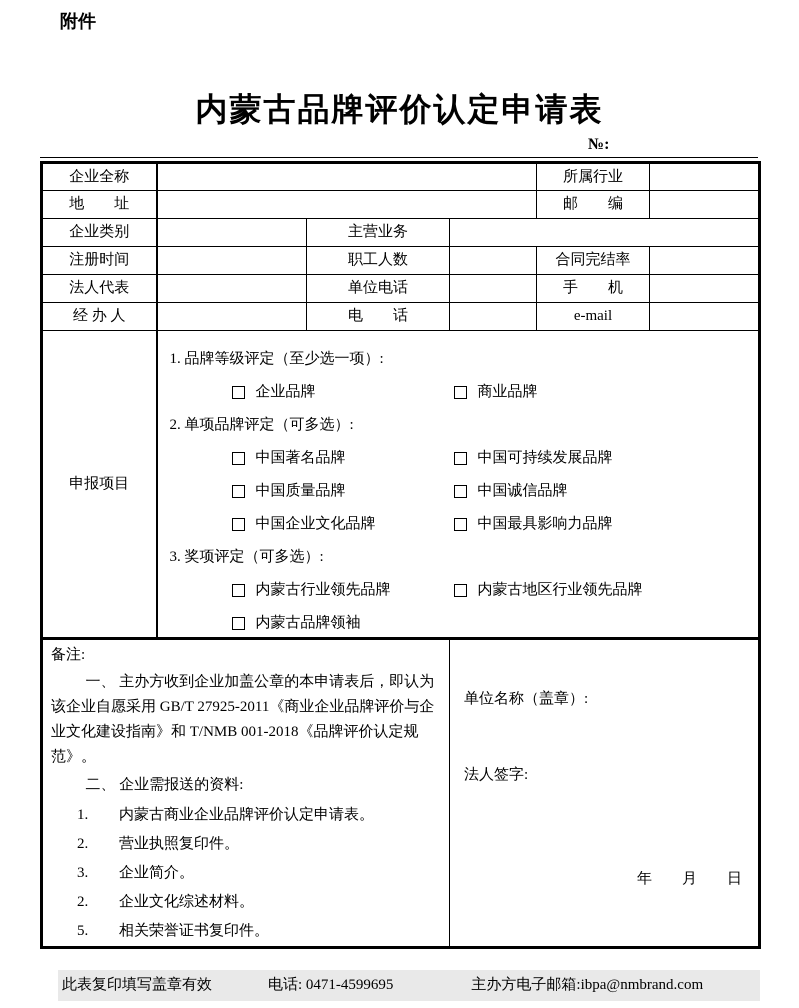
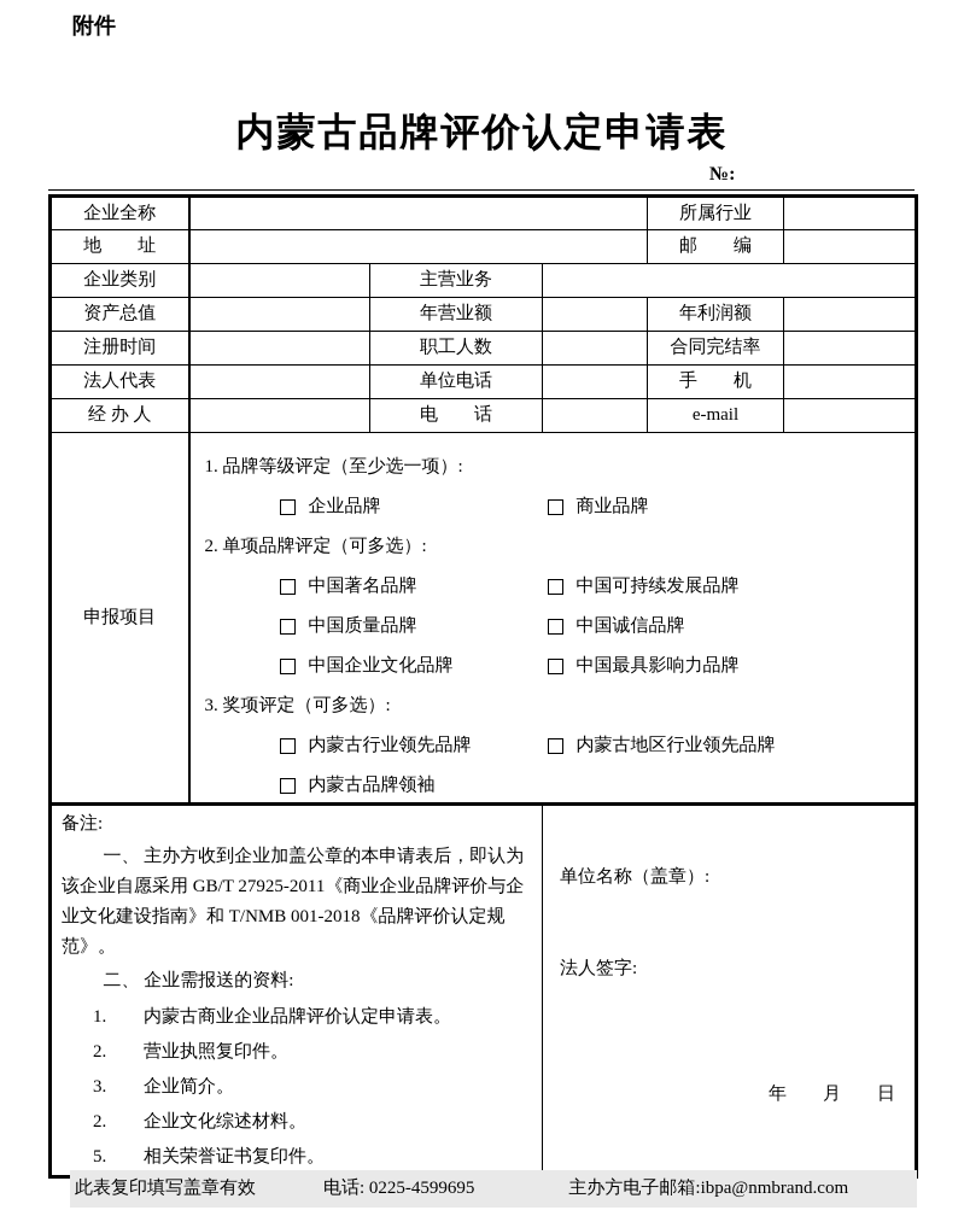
  附件
  内蒙古品牌评价认定申请表
  №:
  企业全称		所属行业
  地 址		邮 编
  企业类别		主营业务
+ 资产总值		年营业额		年利润额
  注册时间		职工人数		合同完结率
  法人代表		单位电话		手 机
  经 办 人		电 话		e-mail
  申报项目	1. 品牌等级评定（至少选一项）: 企业品牌 商业品牌 2. 单项品牌评定（可多选）: 中国著名品牌 中国可持续发展品牌 中国质量品牌 中国诚信品牌 中国企业文化品牌 中国最具影响力品牌 3. 奖项评定（可多选）: 内蒙古行业领先品牌 内蒙古地区行业领先品牌 内蒙古品牌领袖
  备注: 一、 主办方收到企业加盖公章的本申请表后，即认为该企业自愿采用 GB/T 27925-2011《商业企业品牌评价与企业文化建设指南》和 T/NMB 001-2018《品牌评价认定规范》。 二、 企业需报送的资料: 1. 内蒙古商业企业品牌评价认定申请表。 2. 营业执照复印件。 3. 企业简介。 2. 企业文化综述材料。 5. 相关荣誉证书复印件。	单位名称（盖章）: 法人签字: 年 月 日
  此表复印填写盖章有效
- 电话: 0471-4599695
+ 电话: 0225-4599695
  主办方电子邮箱:ibpa@nmbrand.com
